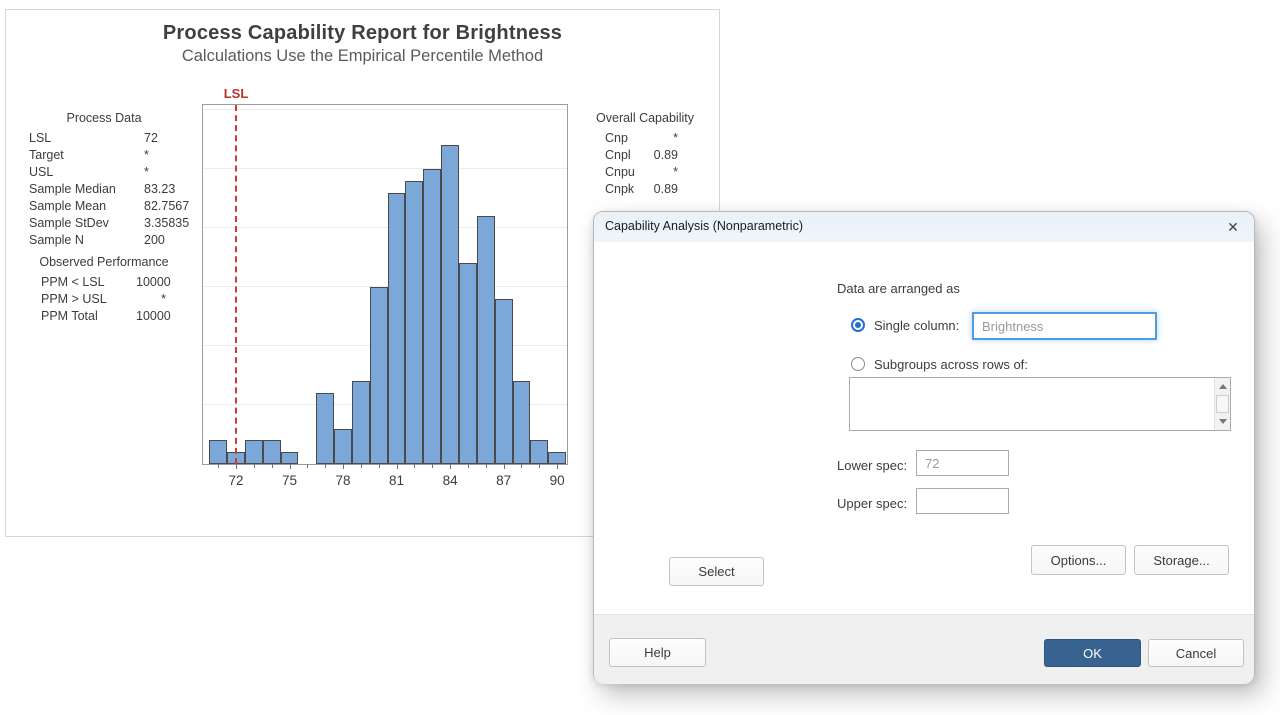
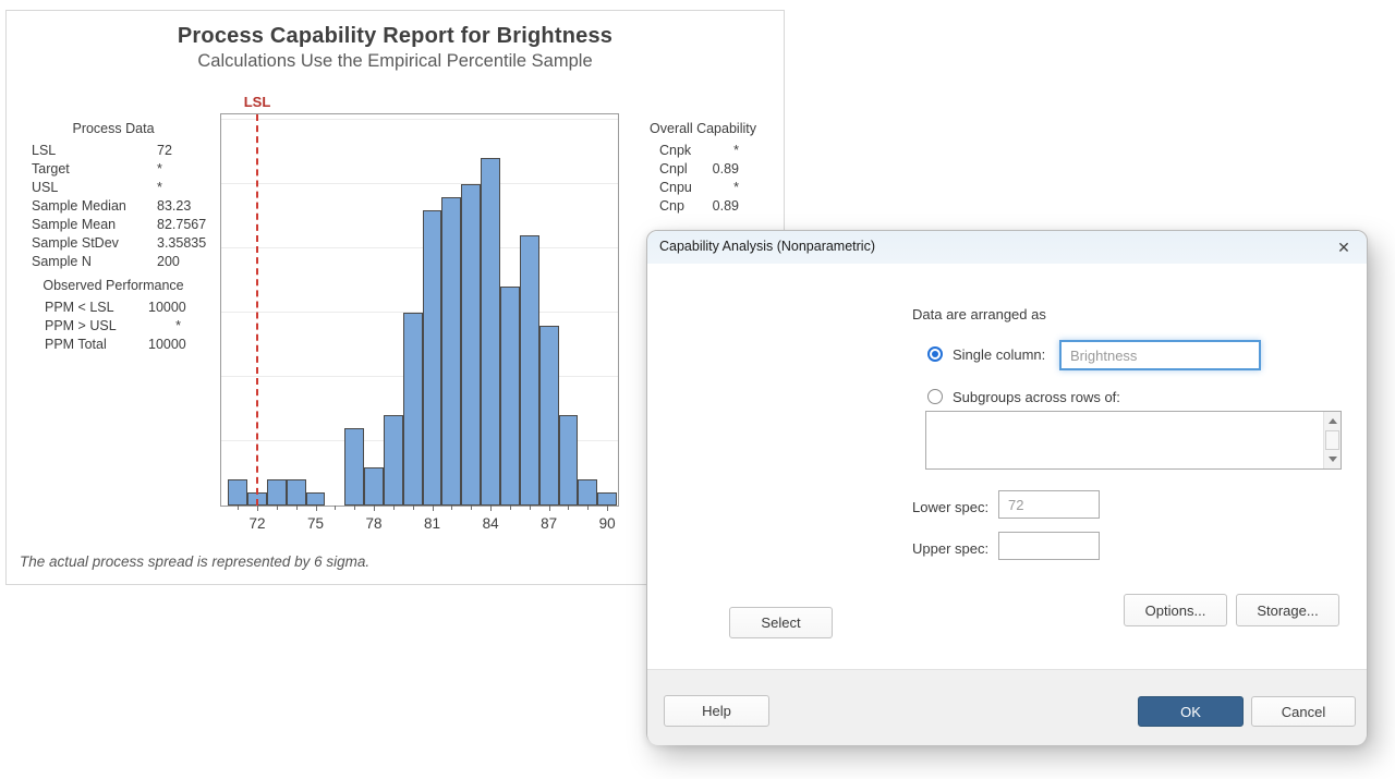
  Process Capability Report for Brightness
- Calculations Use the Empirical Percentile Method
+ Calculations Use the Empirical Percentile Sample
  Process Data
  LSL
  72
  Target
  *
  USL
  *
  Sample Median
  83.23
  Sample Mean
  82.7567
  Sample StDev
  3.35835
  Sample N
  200
  Observed Performance
  PPM < LSL
  10000
  PPM > USL
  *
  PPM Total
  10000
  Overall Capability
- Cnp
+ Cnpk
  *
  Cnpl
  0.89
  Cnpu
  *
- Cnpk
+ Cnp
  0.89
  72
  75
  78
  81
  84
  87
  90
  LSL
+ The actual process spread is represented by 6 sigma.
  Capability Analysis (Nonparametric)
  ✕
  Select
  Data are arranged as
  Single column:
  Brightness
  Subgroups across rows of:
  Lower spec:
  72
  Upper spec:
  Options...
  Storage...
  Help
  OK
  Cancel
